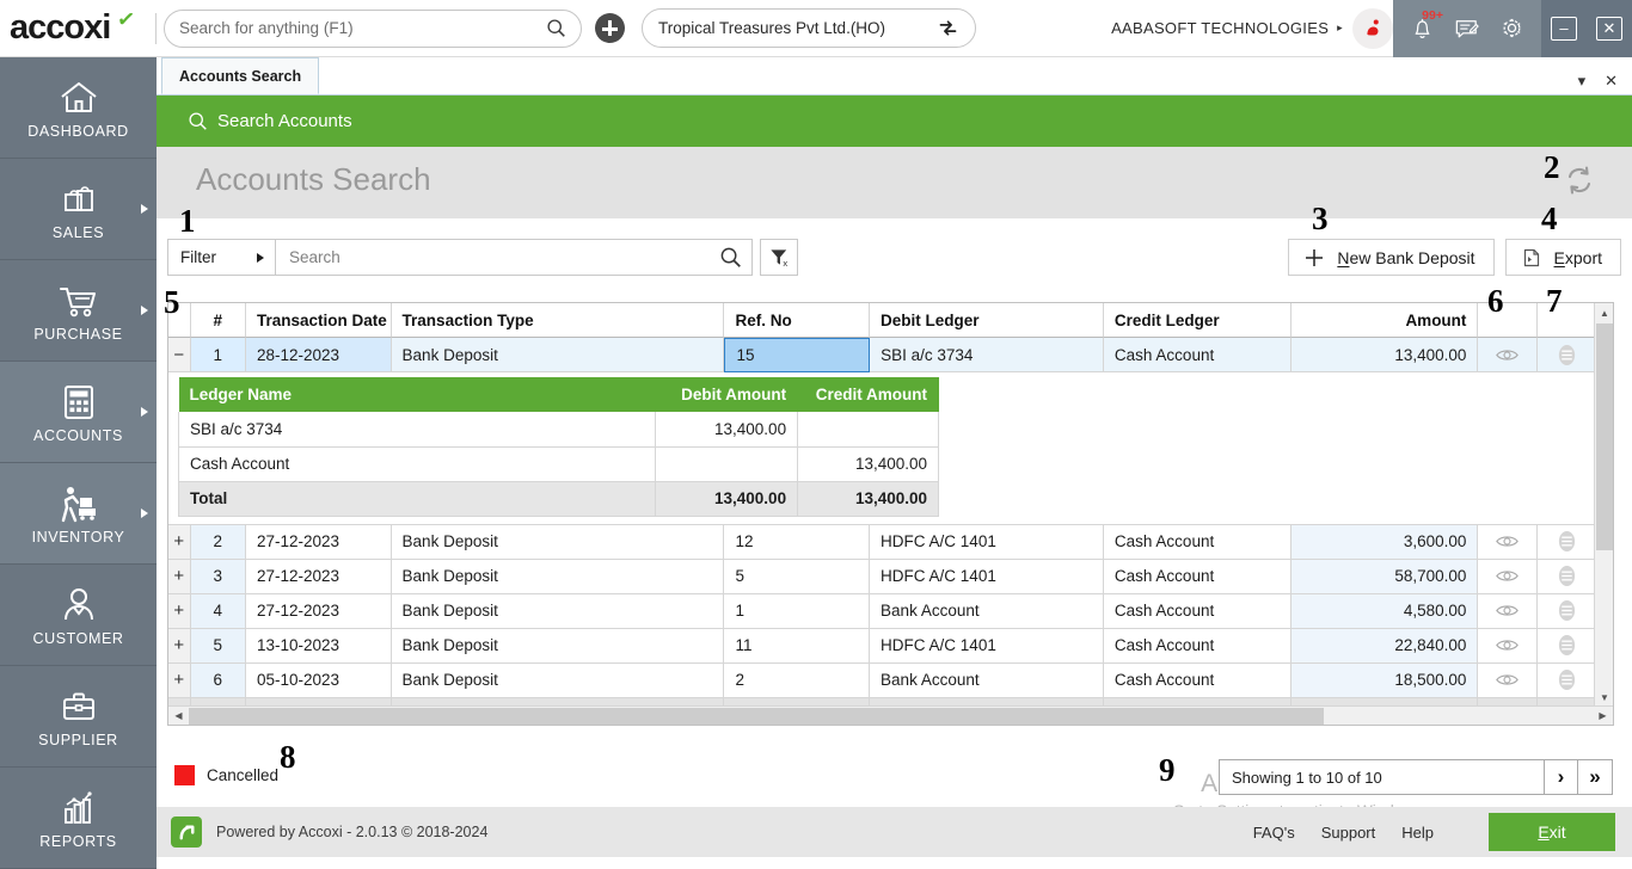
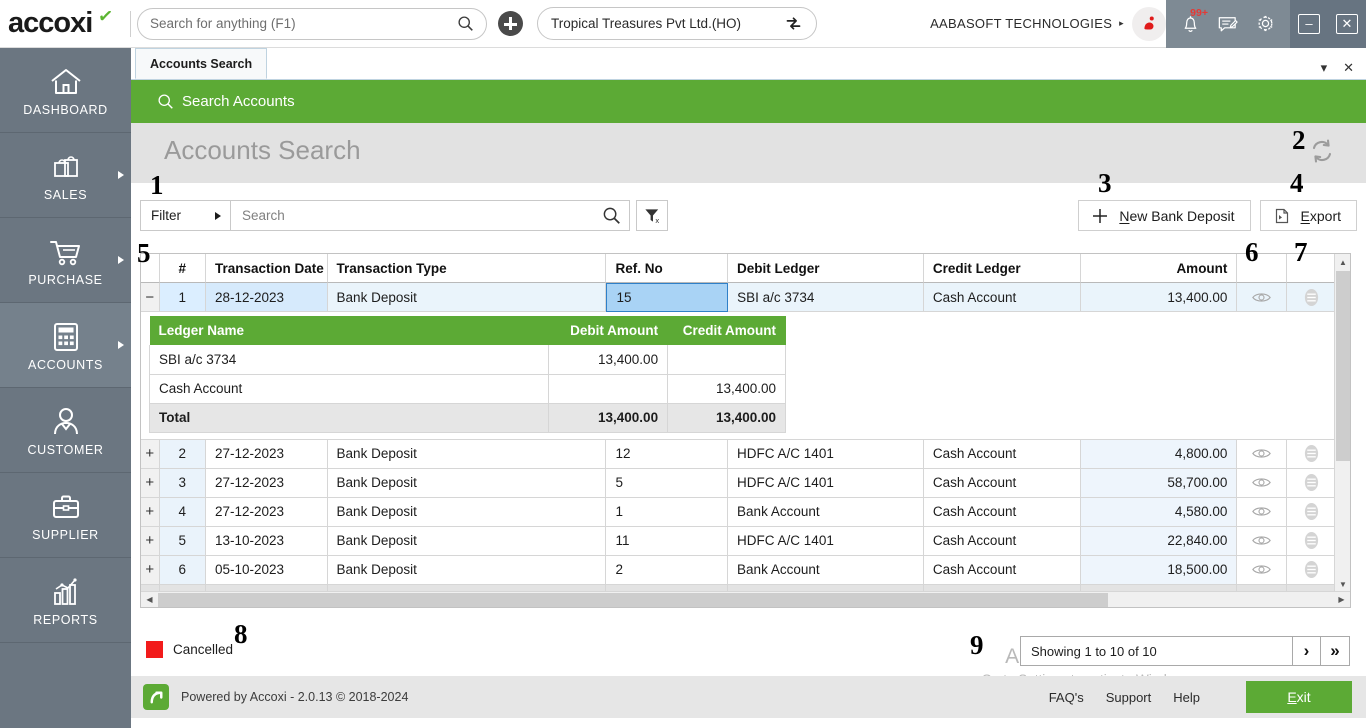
  accoxi
  Search for anything (F1)
  Tropical Treasures Pvt Ltd.(HO)
  AABASOFT TECHNOLOGIES
  ▸
  99+
  –
  ✕
  DASHBOARD
  SALES
  PURCHASE
  ACCOUNTS
- INVENTORY
  CUSTOMER
  SUPPLIER
  REPORTS
  Accounts Search
  ▾
  ✕
  Search Accounts
  Accounts Search
  Filter
  Search
  x
  New Bank Deposit
  Export
  #
  Transaction Date
  Transaction Type
  Ref. No
  Debit Ledger
  Credit Ledger
  Amount
  −
  1
  28-12-2023
  Bank Deposit
  15
  SBI a/c 3734
  Cash Account
  13,400.00
  Ledger Name	Debit Amount	Credit Amount
  SBI a/c 3734	13,400.00
  Cash Account		13,400.00
  Total	13,400.00	13,400.00
  +
  2
  27-12-2023
  Bank Deposit
  12
  HDFC A/C 1401
  Cash Account
- 3,600.00
+ 4,800.00
  +
  3
  27-12-2023
  Bank Deposit
  5
  HDFC A/C 1401
  Cash Account
  58,700.00
  +
  4
  27-12-2023
  Bank Deposit
  1
  Bank Account
  Cash Account
  4,580.00
  +
  5
  13-10-2023
  Bank Deposit
  11
  HDFC A/C 1401
  Cash Account
  22,840.00
  +
  6
  05-10-2023
  Bank Deposit
  2
  Bank Account
  Cash Account
  18,500.00
  ▲
  ▼
  ◀
  ▶
  Cancelled
  Showing 1 to 10 of 10
  ›
  »
  Powered by Accoxi - 2.0.13 © 2018-2024
  FAQ's
  Support
  Help
  E
  xit
  1
  2
  3
  4
  5
  6
  7
  8
  9
